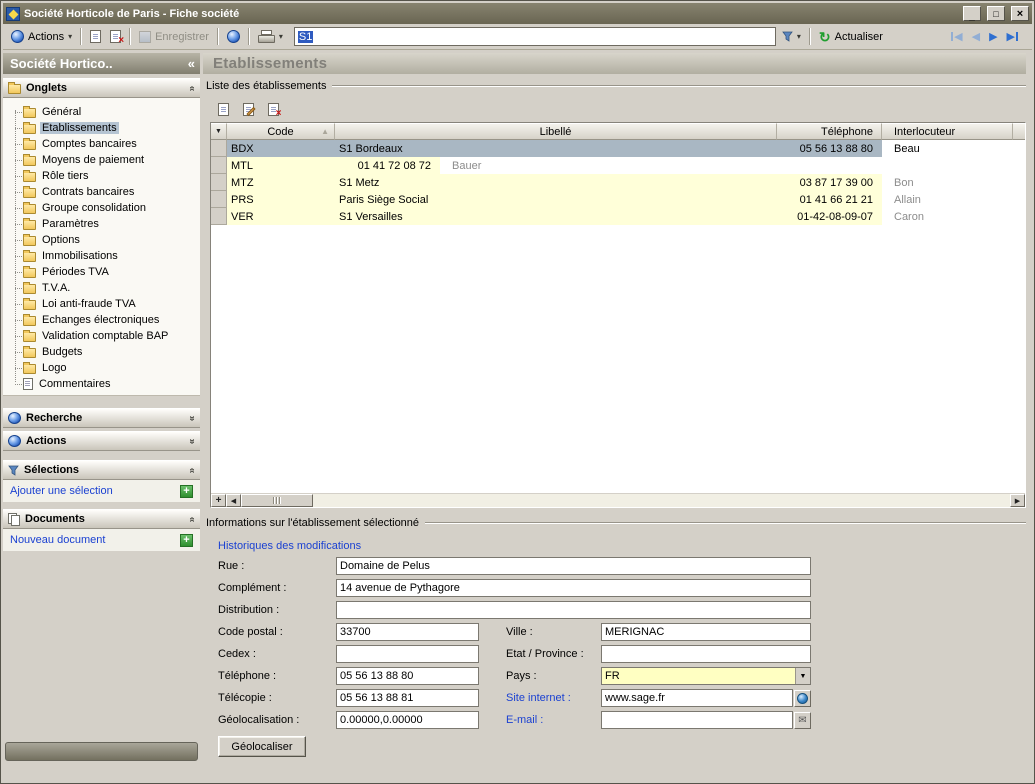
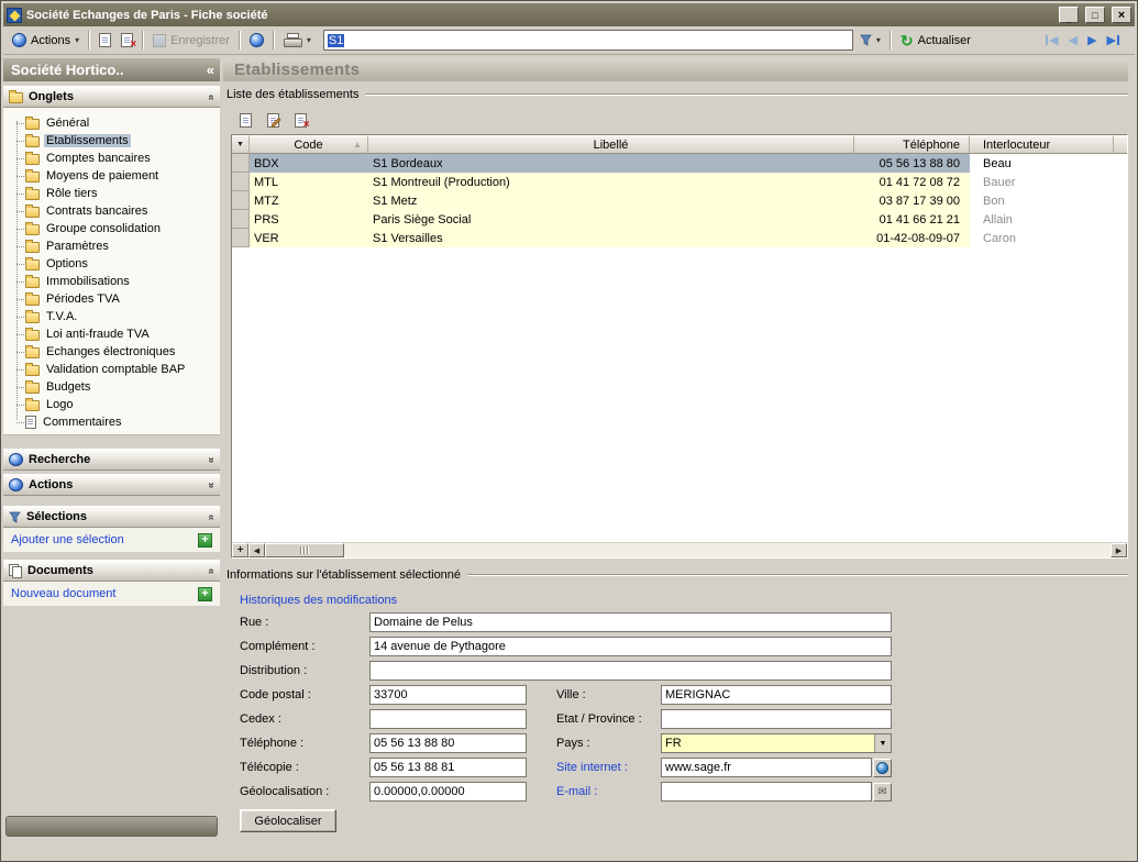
- Société Horticole de Paris - Fiche société
+ Société Echanges de Paris - Fiche société
  _
  □
  ×
  Actions
  ▾
  ×
  Enregistrer
  ▾
  S1
  ▾
  ↻
  Actualiser
  ◀
  ◀
  ▶
  ▶
  Société Hortico..
  «
  Onglets
  Général
  Etablissements
  Comptes bancaires
  Moyens de paiement
  Rôle tiers
  Contrats bancaires
  Groupe consolidation
  Paramètres
  Options
  Immobilisations
  Périodes TVA
  T.V.A.
  Loi anti-fraude TVA
  Echanges électroniques
  Validation comptable BAP
  Budgets
  Logo
  Commentaires
  Recherche
  Actions
  Sélections
  Ajouter une sélection
  +
  Documents
  Nouveau document
  +
  Etablissements
  Liste des établissements
  ×
  Code
  ▲
  Libellé
  Téléphone
  Interlocuteur
  BDX
  S1 Bordeaux
  05 56 13 88 80
  Beau
  MTL
+ S1 Montreuil (Production)
  01 41 72 08 72
  Bauer
  MTZ
  S1 Metz
  03 87 17 39 00
  Bon
  PRS
  Paris Siège Social
  01 41 66 21 21
  Allain
  VER
  S1 Versailles
  01-42-08-09-07
  Caron
  +
  Informations sur l'établissement sélectionné
  Historiques des modifications
  Rue :
  Domaine de Pelus
  Complément :
  14 avenue de Pythagore
  Distribution :
  Code postal :
  33700
  Ville :
  MERIGNAC
  Cedex :
  Etat / Province :
  Téléphone :
  05 56 13 88 80
  Pays :
  FR
  Télécopie :
  05 56 13 88 81
  Site internet :
  www.sage.fr
  Géolocalisation :
  0.00000,0.00000
  E-mail :
  ✉
  Géolocaliser
